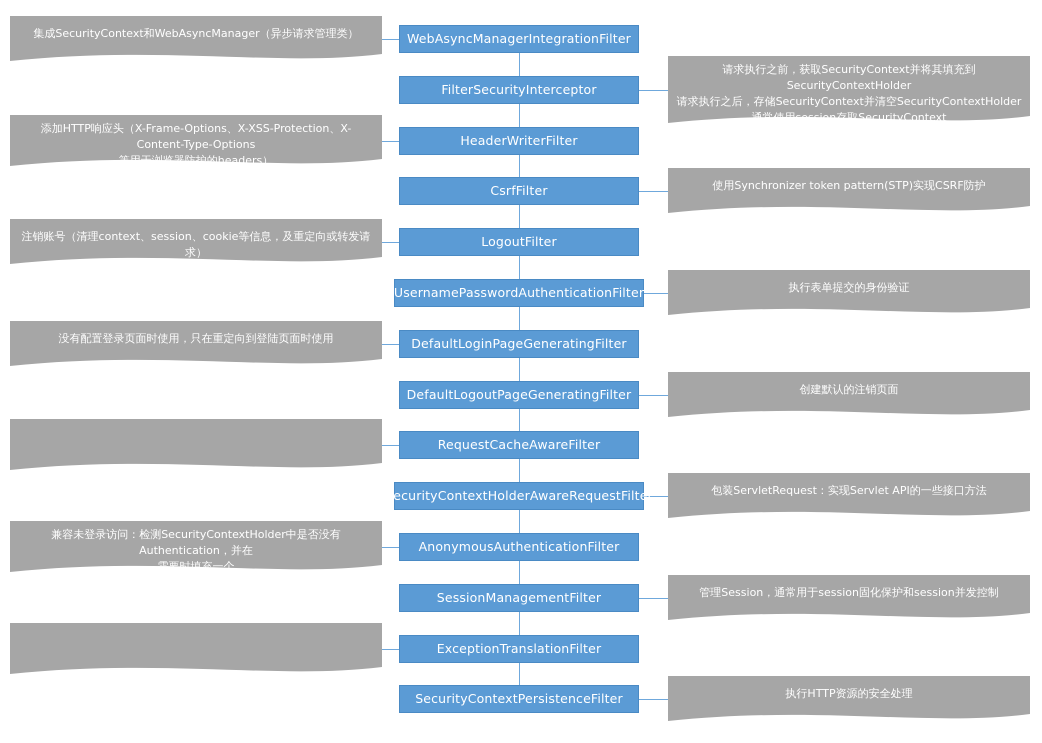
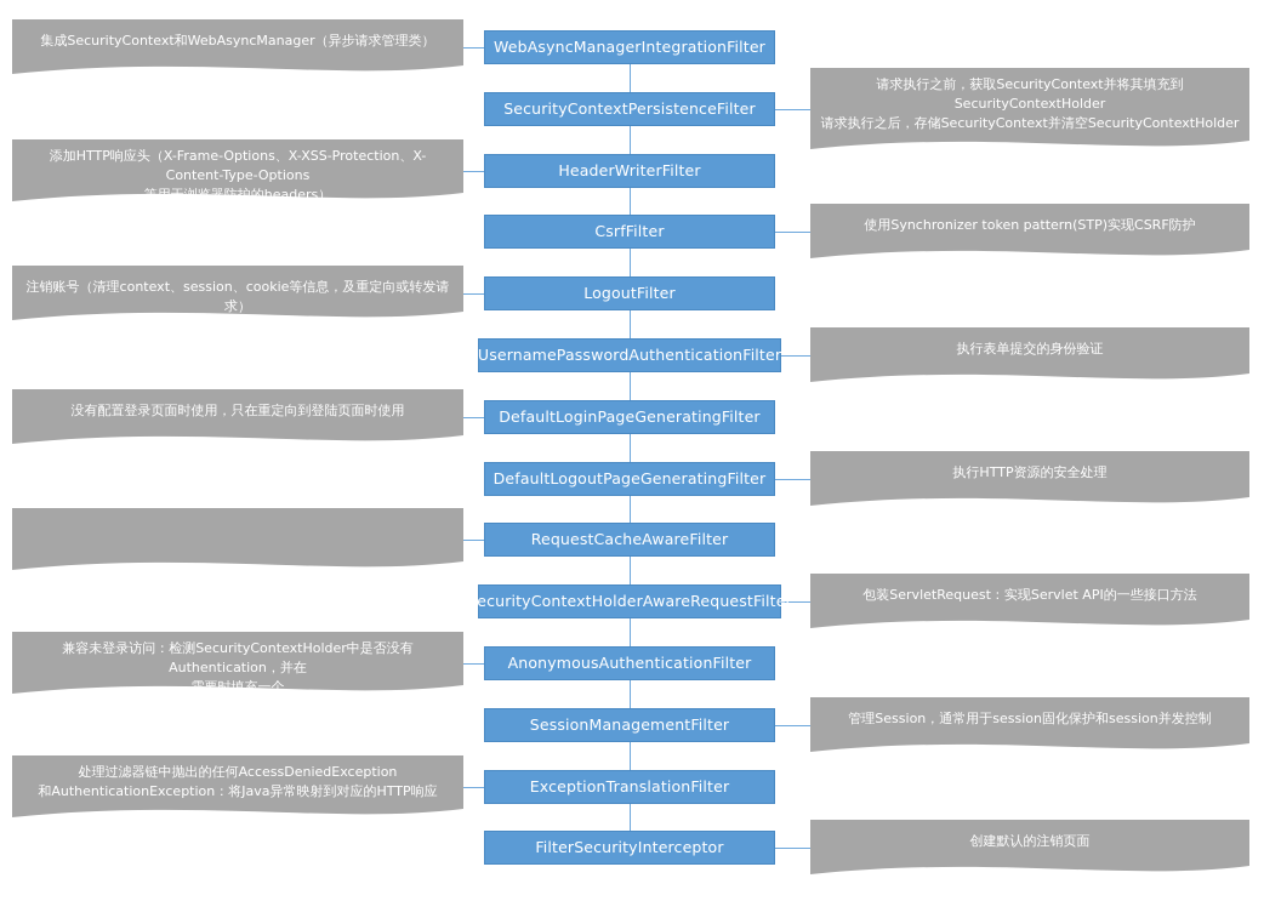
  WebAsyncManagerIntegrationFilter
- FilterSecurityInterceptor
+ SecurityContextPersistenceFilter
  HeaderWriterFilter
  CsrfFilter
  LogoutFilter
  UsernamePasswordAuthenticationFilter
  DefaultLoginPageGeneratingFilter
  DefaultLogoutPageGeneratingFilter
  RequestCacheAwareFilter
  SecurityContextHolderAwareRequestFilter
  AnonymousAuthenticationFilter
  SessionManagementFilter
  ExceptionTranslationFilter
- SecurityContextPersistenceFilter
+ FilterSecurityInterceptor
  集成SecurityContext和WebAsyncManager（异步请求管理类）
  添加HTTP响应头（X-Frame-Options、X-XSS-Protection、X-Content-Type-Options
  等用于浏览器防护的headers）
  注销账号（清理context、session、cookie等信息，及重定向或转发请求）
  没有配置登录页面时使用，只在重定向到登陆页面时使用
  兼容未登录访问：检测SecurityContextHolder中是否没有Authentication，并在
  需要时填充一个
+ 处理过滤器链中抛出的任何AccessDeniedException
+ 和AuthenticationException：将Java异常映射到对应的HTTP响应
  请求执行之前，获取SecurityContext并将其填充到SecurityContextHolder
  请求执行之后，存储SecurityContext并清空SecurityContextHolder
- 通常使用session存取SecurityContext
  使用Synchronizer token pattern(STP)实现CSRF防护
  执行表单提交的身份验证
- 创建默认的注销页面
+ 执行HTTP资源的安全处理
  包装ServletRequest：实现Servlet API的一些接口方法
  管理Session，通常用于session固化保护和session并发控制
- 执行HTTP资源的安全处理
+ 创建默认的注销页面
